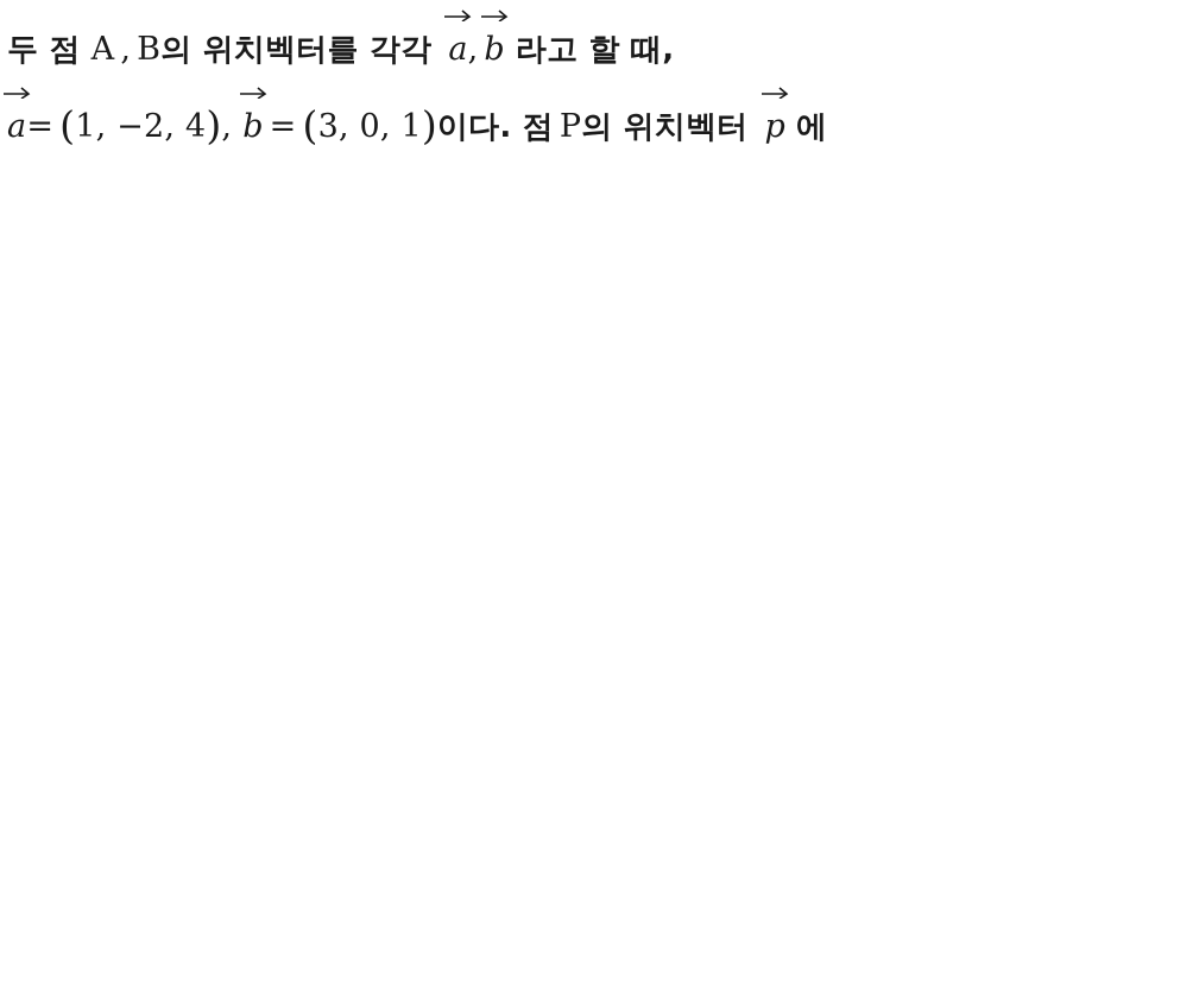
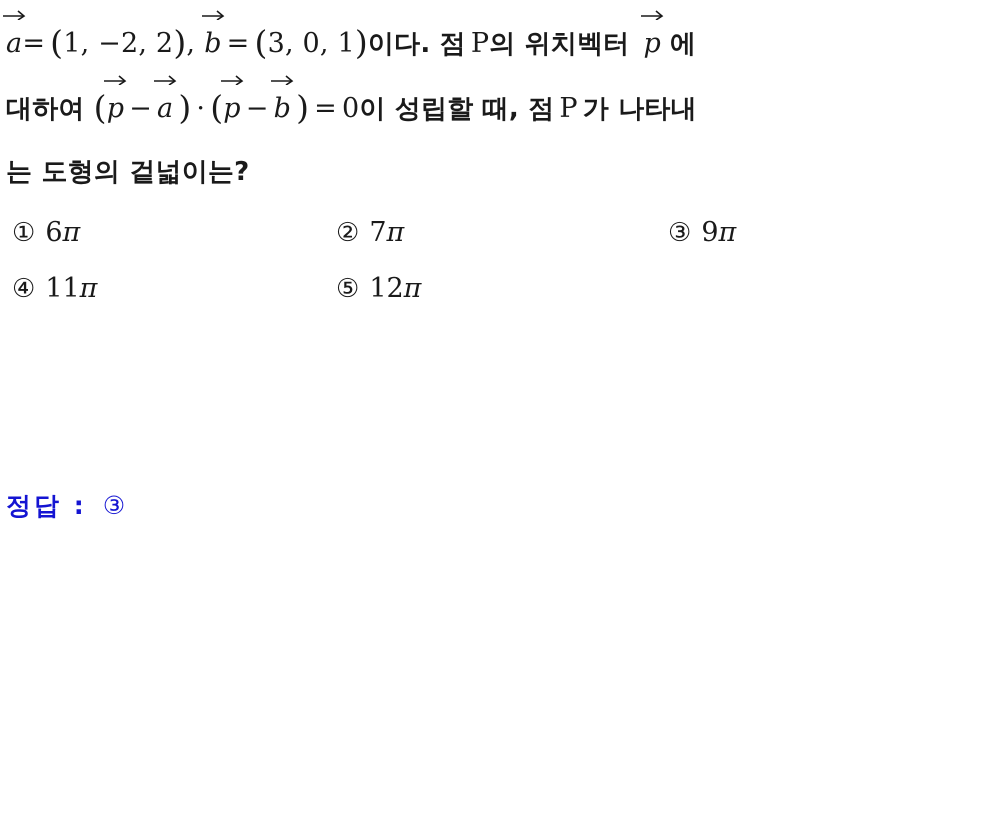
- 두 점 A , B의 위치벡터를 각각 a, b 라고 할 때,
- a= (1, −2, 4), b = (3, 0, 1)이다. 점 P의 위치벡터 p 에
+ a= (1, −2, 2), b = (3, 0, 1)이다. 점 P의 위치벡터 p 에
+ 대하여 (p − a ) · (p − b ) = 0이 성립할 때, 점 P 가 나타내
+ 는 도형의 겉넓이는?
+ ① 6π
+ ② 7π
+ ③ 9π
+ ④ 11π
+ ⑤ 12π
+ 정답 : ③
